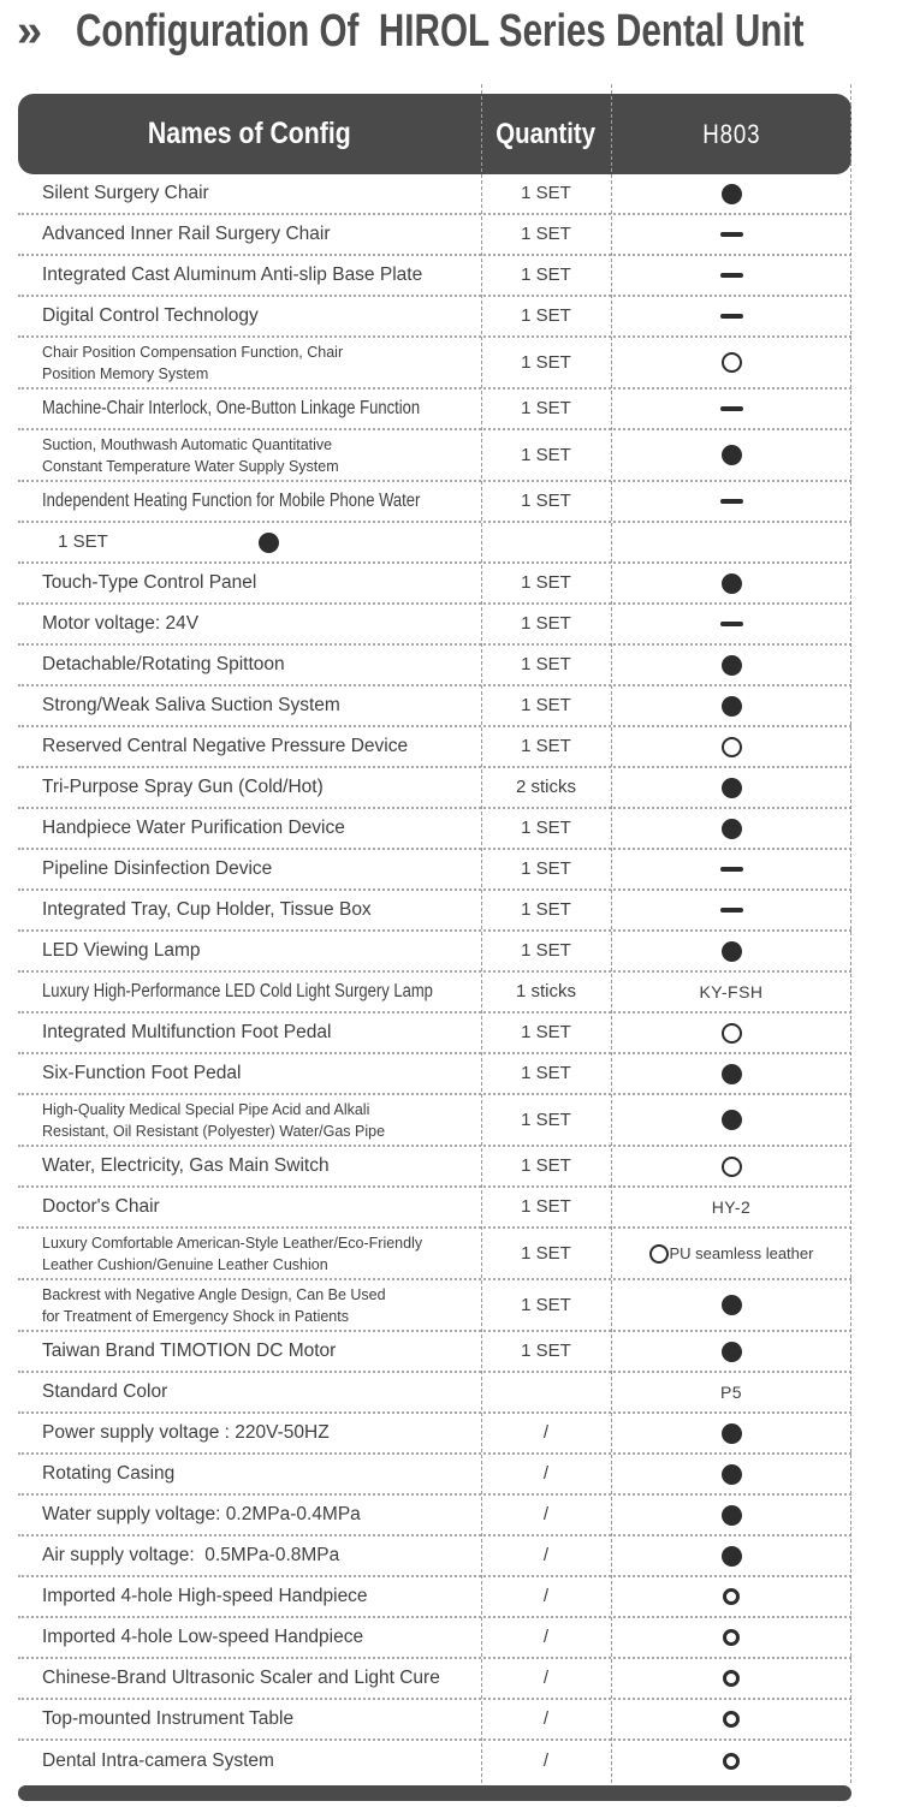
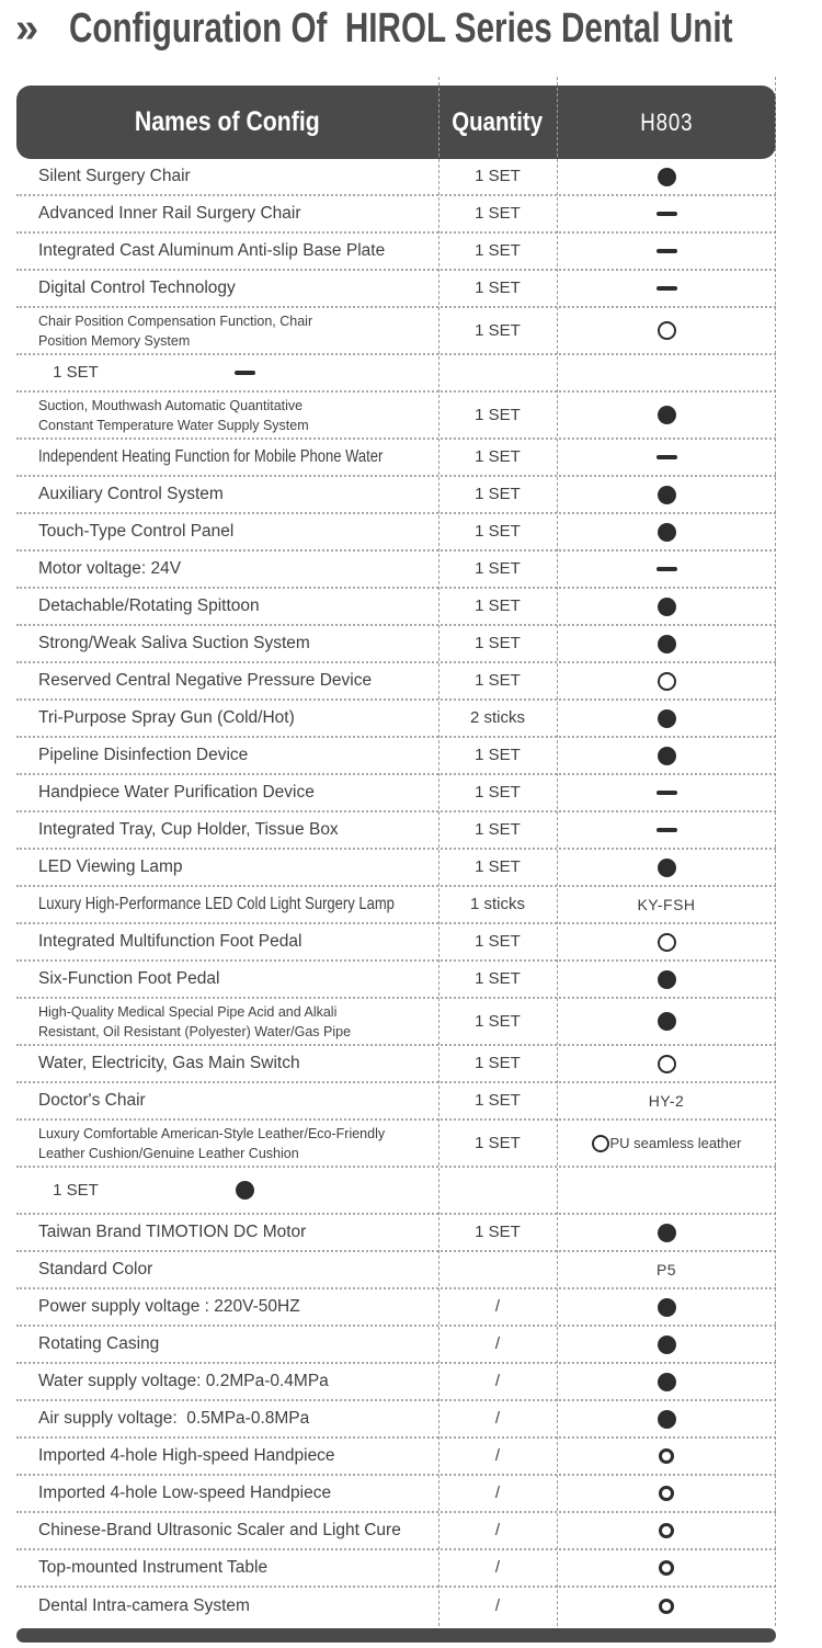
  »
  Configuration Of HIROL Series Dental Unit
  Names of Config
  Quantity
  H803
  Silent Surgery Chair
  1 SET
  Advanced Inner Rail Surgery Chair
  1 SET
  Integrated Cast Aluminum Anti-slip Base Plate
  1 SET
  Digital Control Technology
  1 SET
  Chair Position Compensation Function, Chair
  Position Memory System
  1 SET
- Machine-Chair Interlock, One-Button Linkage Function
  1 SET
  Suction, Mouthwash Automatic Quantitative
  Constant Temperature Water Supply System
  1 SET
  Independent Heating Function for Mobile Phone Water
  1 SET
+ Auxiliary Control System
  1 SET
  Touch-Type Control Panel
  1 SET
  Motor voltage: 24V
  1 SET
  Detachable/Rotating Spittoon
  1 SET
  Strong/Weak Saliva Suction System
  1 SET
  Reserved Central Negative Pressure Device
  1 SET
  Tri-Purpose Spray Gun (Cold/Hot)
  2 sticks
- Handpiece Water Purification Device
+ Pipeline Disinfection Device
  1 SET
- Pipeline Disinfection Device
+ Handpiece Water Purification Device
  1 SET
  Integrated Tray, Cup Holder, Tissue Box
  1 SET
  LED Viewing Lamp
  1 SET
  Luxury High-Performance LED Cold Light Surgery Lamp
  1 sticks
  KY-FSH
  Integrated Multifunction Foot Pedal
  1 SET
  Six-Function Foot Pedal
  1 SET
  High-Quality Medical Special Pipe Acid and Alkali
  Resistant, Oil Resistant (Polyester) Water/Gas Pipe
  1 SET
  Water, Electricity, Gas Main Switch
  1 SET
  Doctor's Chair
  1 SET
  HY-2
  Luxury Comfortable American-Style Leather/Eco-Friendly
  Leather Cushion/Genuine Leather Cushion
  1 SET
  PU seamless leather
- Backrest with Negative Angle Design, Can Be Used
- for Treatment of Emergency Shock in Patients
  1 SET
  Taiwan Brand TIMOTION DC Motor
  1 SET
  Standard Color
  P5
  Power supply voltage : 220V-50HZ
  /
  Rotating Casing
  /
  Water supply voltage: 0.2MPa-0.4MPa
  /
  Air supply voltage: 0.5MPa-0.8MPa
  /
  Imported 4-hole High-speed Handpiece
  /
  Imported 4-hole Low-speed Handpiece
  /
  Chinese-Brand Ultrasonic Scaler and Light Cure
  /
  Top-mounted Instrument Table
  /
  Dental Intra-camera System
  /
